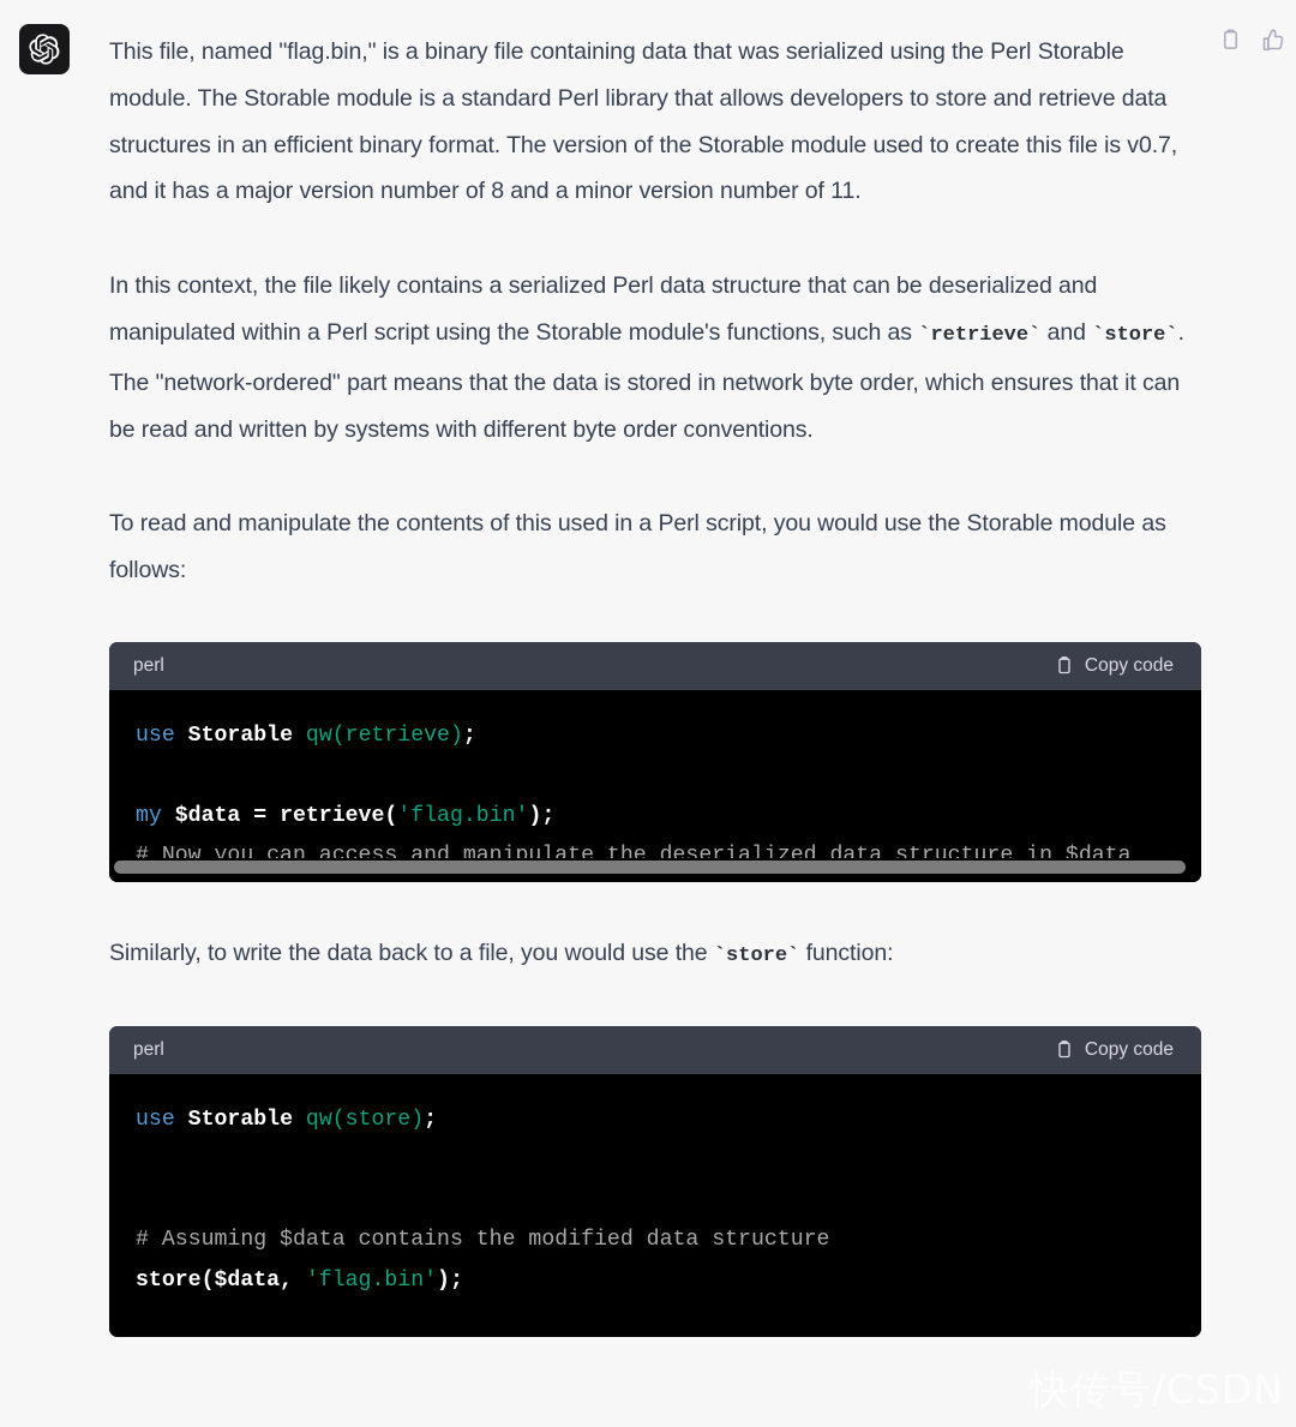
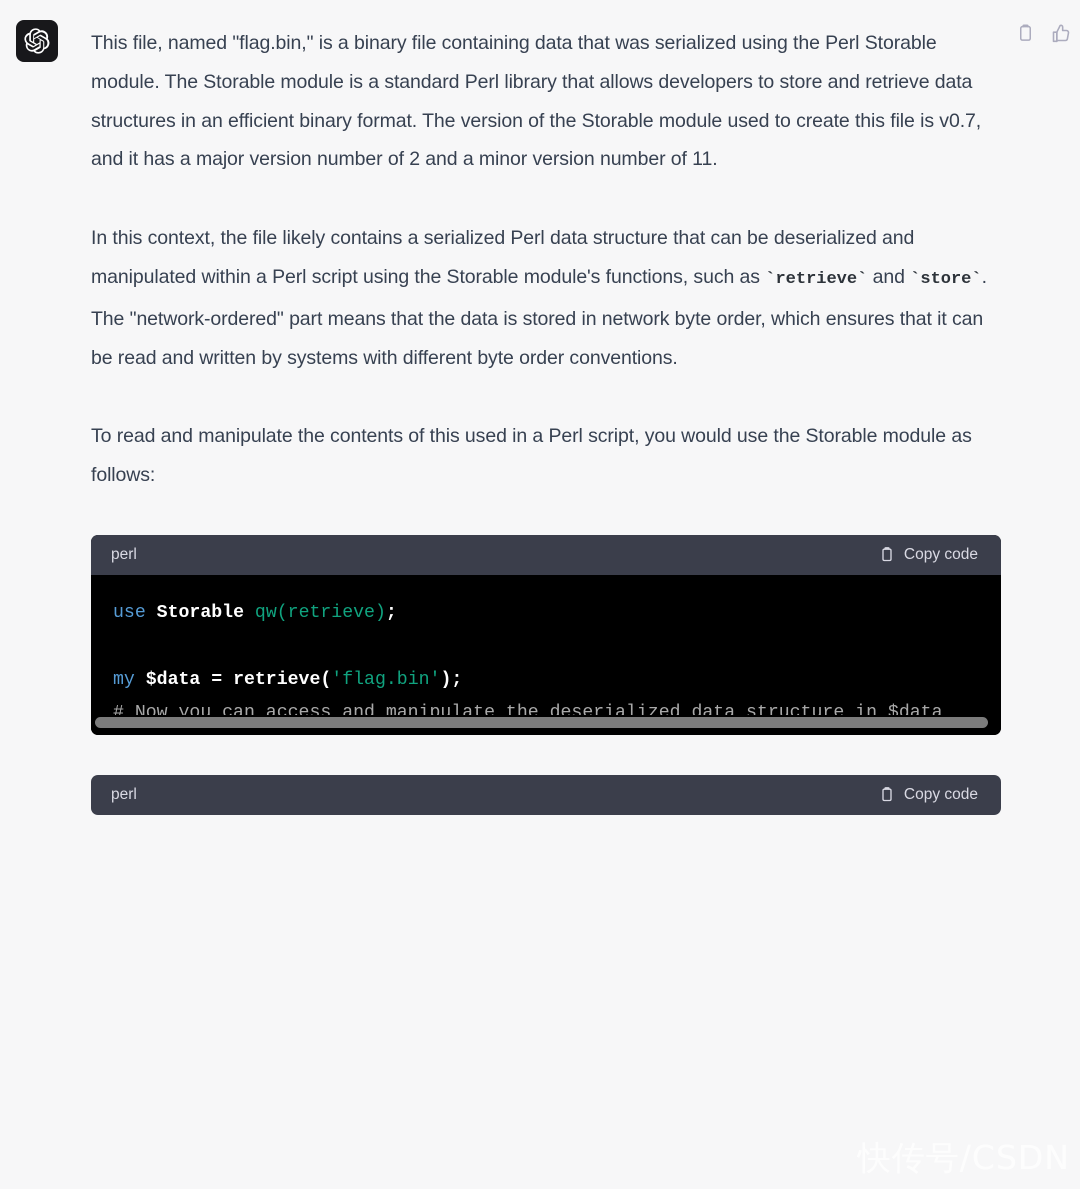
- This file, named "flag.bin," is a binary file containing data that was serialized using the Perl Storable module. The Storable module is a standard Perl library that allows developers to store and retrieve data structures in an efficient binary format. The version of the Storable module used to create this file is v0.7, and it has a major version number of 8 and a minor version number of 11.
+ This file, named "flag.bin," is a binary file containing data that was serialized using the Perl Storable module. The Storable module is a standard Perl library that allows developers to store and retrieve data structures in an efficient binary format. The version of the Storable module used to create this file is v0.7, and it has a major version number of 2 and a minor version number of 11.
  In this context, the file likely contains a serialized Perl data structure that can be deserialized and manipulated within a Perl script using the Storable module's functions, such as `retrieve` and `store`. The "network-ordered" part means that the data is stored in network byte order, which ensures that it can be read and written by systems with different byte order conventions.
  To read and manipulate the contents of this used in a Perl script, you would use the Storable module as follows:
  perl
  Copy code
  use Storable qw(retrieve); my $data = retrieve('flag.bin'); # Now you can access and manipulate the deserialized data structure in $data
- Similarly, to write the data back to a file, you would use the `store` function:
  perl
  Copy code
- use Storable qw(store); # Assuming $data contains the modified data structure store($data, 'flag.bin');
